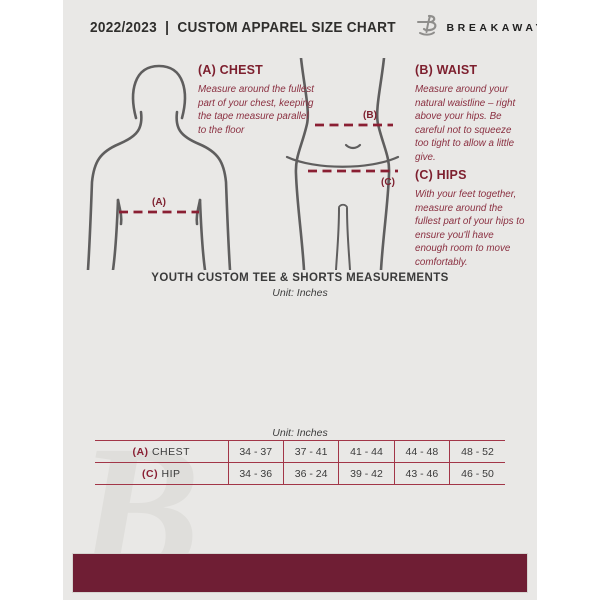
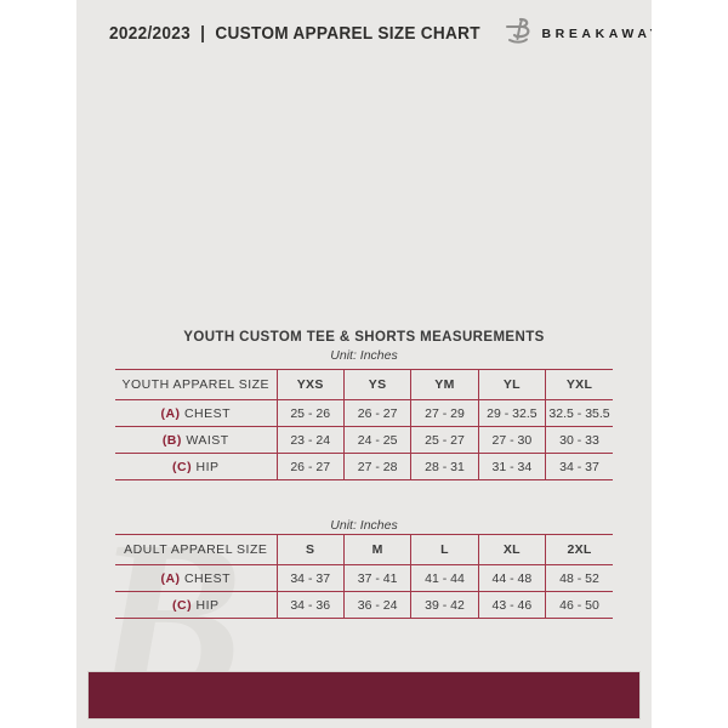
  2022/2023 | CUSTOM APPAREL SIZE CHART
  BREAKAWA
- (A)
- (B)
- (C)
- (A) CHEST
- Measure around the fullest part of your chest, keeping the tape measure parallel to the floor
- (B) WAIST
- Measure around your natural waistline – right above your hips. Be careful not to squeeze too tight to allow a little give.
- (C) HIPS
- With your feet together, measure around the fullest part of your hips to ensure you'll have enough room to move comfortably.
  B
  YOUTH CUSTOM TEE & SHORTS MEASUREMENTS
  Unit: Inches
+ YOUTH APPAREL SIZE	YXS	YS	YM	YL	YXL
+ (A) CHEST	25 - 26	26 - 27	27 - 29	29 - 32.5	32.5 - 35.5
+ (B) WAIST	23 - 24	24 - 25	25 - 27	27 - 30	30 - 33
+ (C) HIP	26 - 27	27 - 28	28 - 31	31 - 34	34 - 37
  Unit: Inches
+ ADULT APPAREL SIZE	S	M	L	XL	2XL
  (A) CHEST	34 - 37	37 - 41	41 - 44	44 - 48	48 - 52
  (C) HIP	34 - 36	36 - 24	39 - 42	43 - 46	46 - 50
